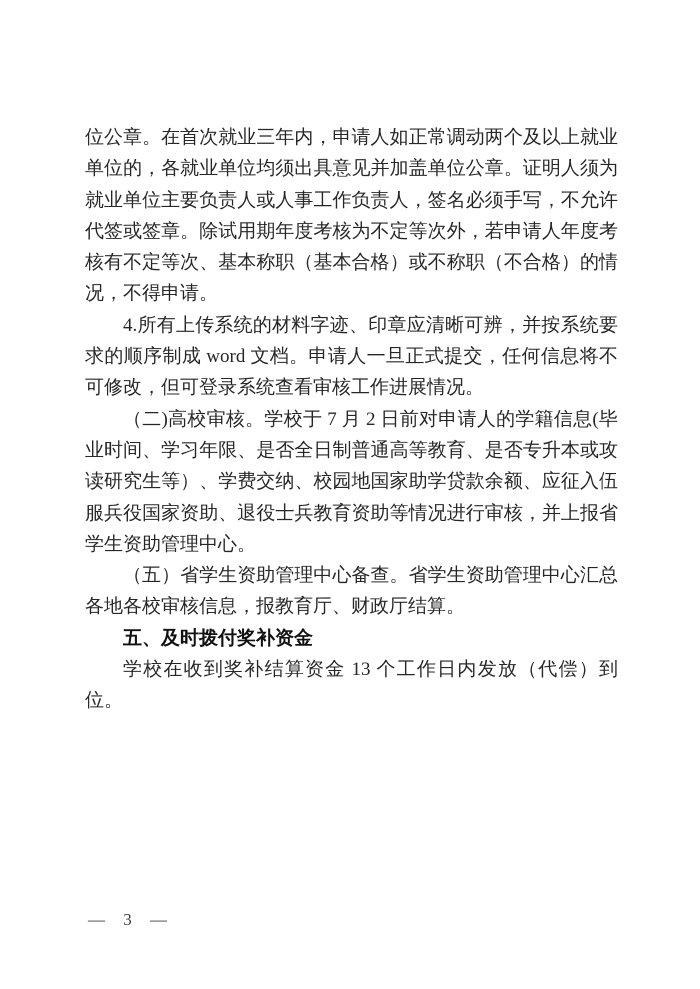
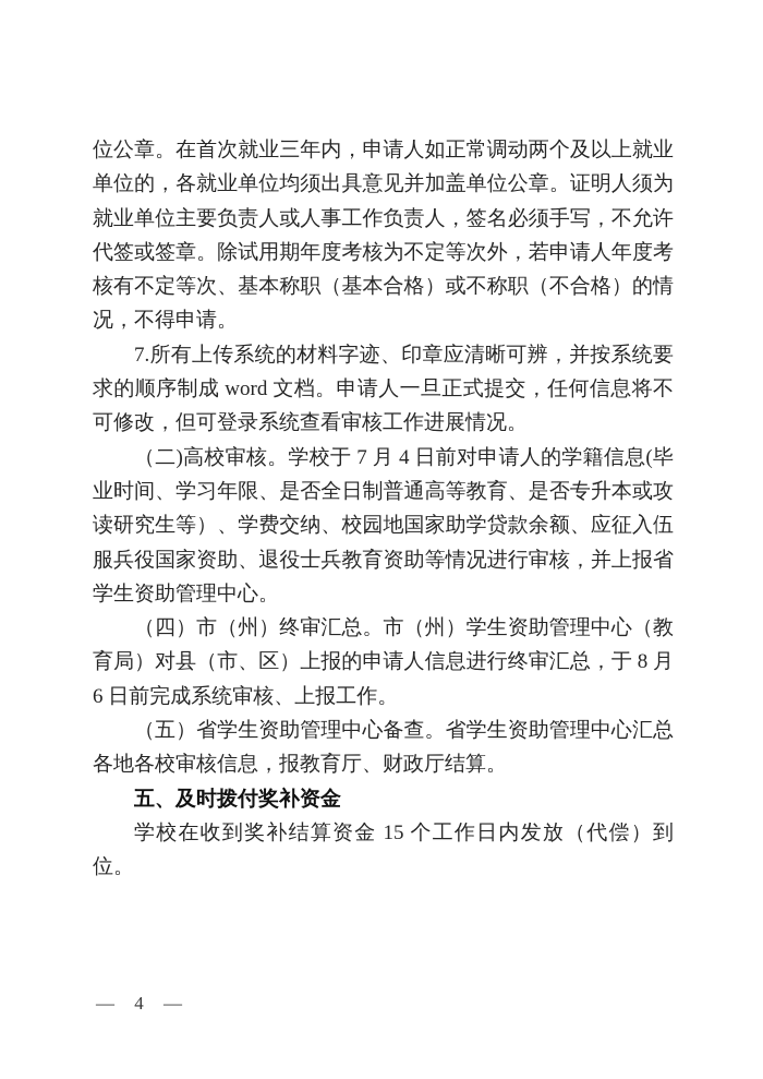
  位公章。在首次就业三年内，申请人如正常调动两个及以上就业单位的，各就业单位均须出具意见并加盖单位公章。证明人须为就业单位主要负责人或人事工作负责人，签名必须手写，不允许代签或签章。除试用期年度考核为不定等次外，若申请人年度考核有不定等次、基本称职（基本合格）或不称职（不合格）的情况，不得申请。
- 4.所有上传系统的材料字迹、印章应清晰可辨，并按系统要求的顺序制成 word 文档。申请人一旦正式提交，任何信息将不可修改，但可登录系统查看审核工作进展情况。
+ 7.所有上传系统的材料字迹、印章应清晰可辨，并按系统要求的顺序制成 word 文档。申请人一旦正式提交，任何信息将不可修改，但可登录系统查看审核工作进展情况。
- （二)高校审核。学校于 7 月 2 日前对申请人的学籍信息(毕业时间、学习年限、是否全日制普通高等教育、是否专升本或攻读研究生等）、学费交纳、校园地国家助学贷款余额、应征入伍服兵役国家资助、退役士兵教育资助等情况进行审核，并上报省学生资助管理中心。
+ （二)高校审核。学校于 7 月 4 日前对申请人的学籍信息(毕业时间、学习年限、是否全日制普通高等教育、是否专升本或攻读研究生等）、学费交纳、校园地国家助学贷款余额、应征入伍服兵役国家资助、退役士兵教育资助等情况进行审核，并上报省学生资助管理中心。
+ （四）市（州）终审汇总。市（州）学生资助管理中心（教育局）对县（市、区）上报的申请人信息进行终审汇总，于 8 月 6 日前完成系统审核、上报工作。
  （五）省学生资助管理中心备查。省学生资助管理中心汇总各地各校审核信息，报教育厅、财政厅结算。
  五、及时拨付奖补资金
- 学校在收到奖补结算资金 13 个工作日内发放（代偿）到位。
+ 学校在收到奖补结算资金 15 个工作日内发放（代偿）到位。
- — 3 —
+ — 4 —
